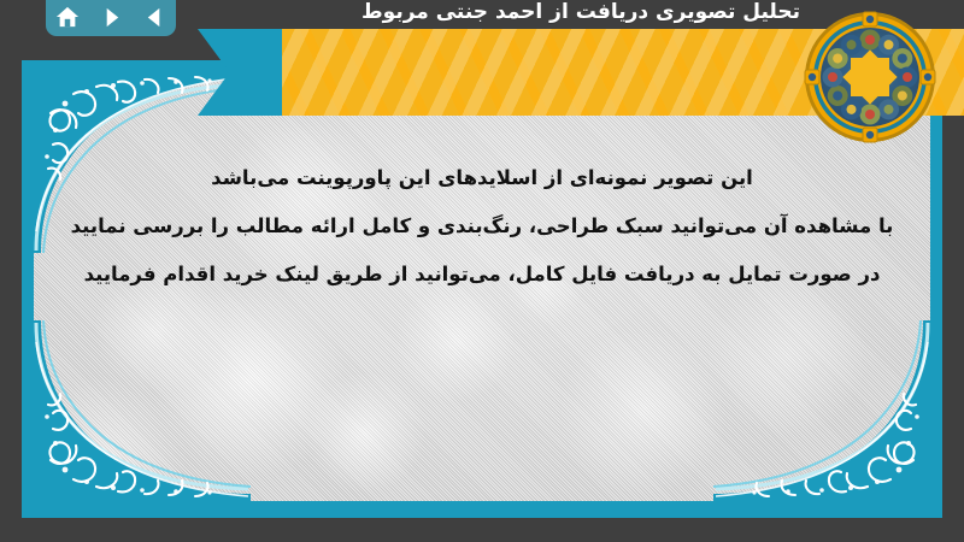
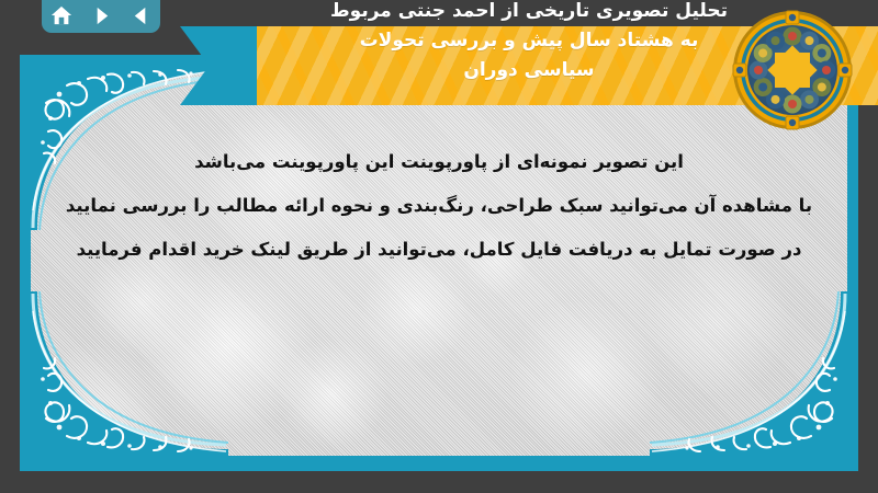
- این تصویر نمونه‌ای از اسلایدهای این پاورپوینت می‌باشد
+ این تصویر نمونه‌ای از پاورپوینت این پاورپوینت می‌باشد
- با مشاهده آن می‌توانید سبک طراحی، رنگ‌بندی و کامل ارائه مطالب را بررسی نمایید
+ با مشاهده آن می‌توانید سبک طراحی، رنگ‌بندی و نحوه ارائه مطالب را بررسی نمایید
  در صورت تمایل به دریافت فایل کامل، می‌توانید از طریق لینک خرید اقدام فرمایید
- تحلیل تصویری دریافت از احمد جنتی مربوط
+ تحلیل تصویری تاریخی از احمد جنتی مربوط
+ به هشتاد سال پیش و بررسی تحولات
+ سیاسی دوران
